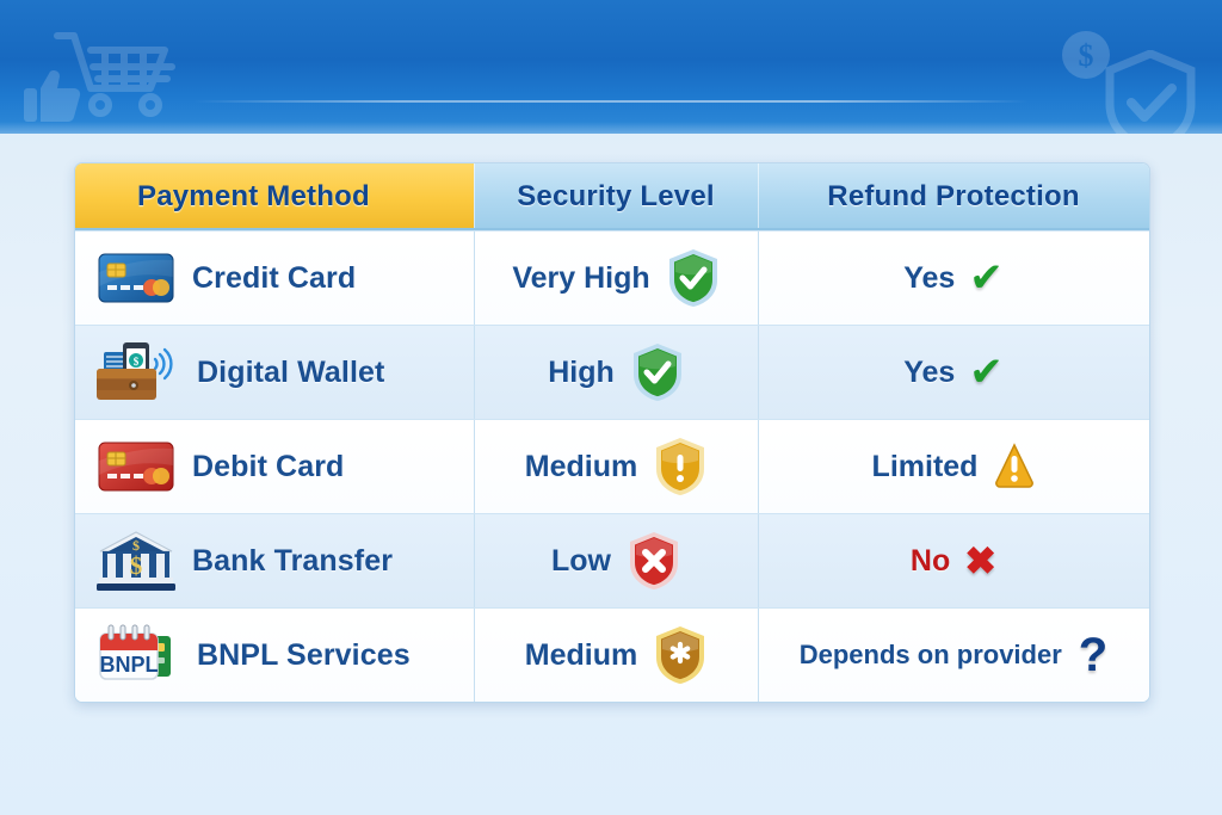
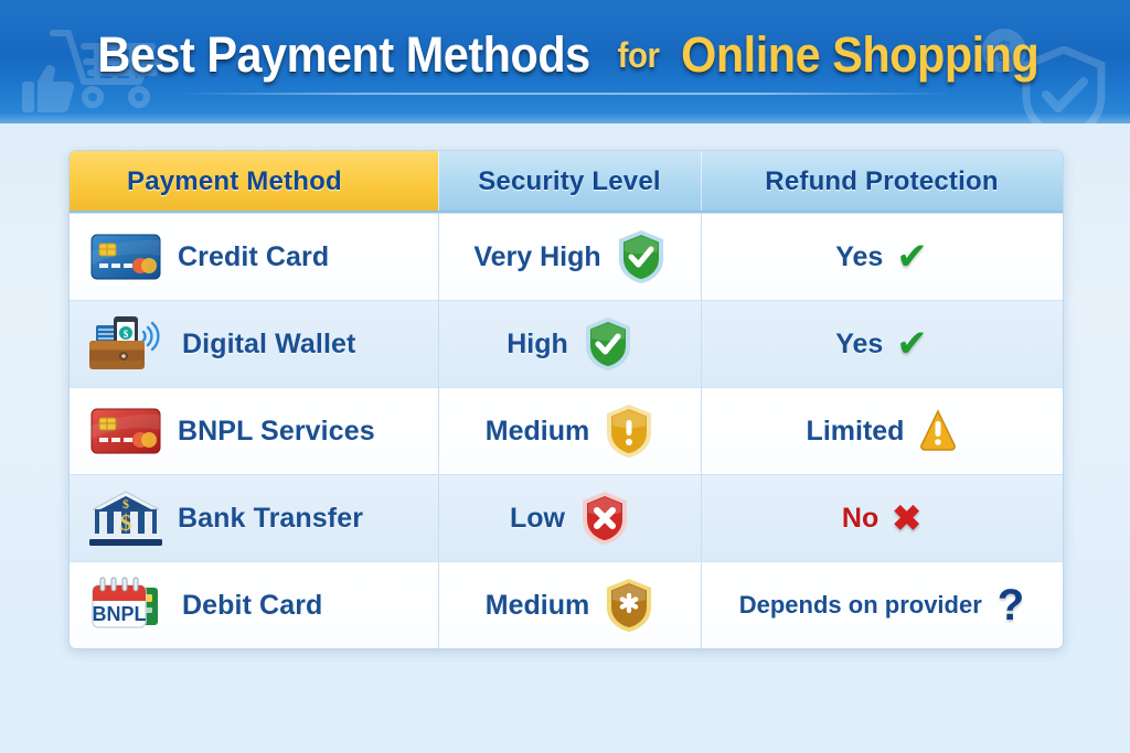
  $
+ Best Payment Methods for Online Shopping
  Payment Method
  Security Level
  Refund Protection
  Credit Card
  Very High
  Yes
  ✔
  $
  Digital Wallet
  High
  Yes
  ✔
- Debit Card
+ BNPL Services
  Medium
  Limited
  $
  $
  Bank Transfer
  Low
  No
  ✖
  BNPL
- BNPL Services
+ Debit Card
  Medium
  Depends on provider
  ?
